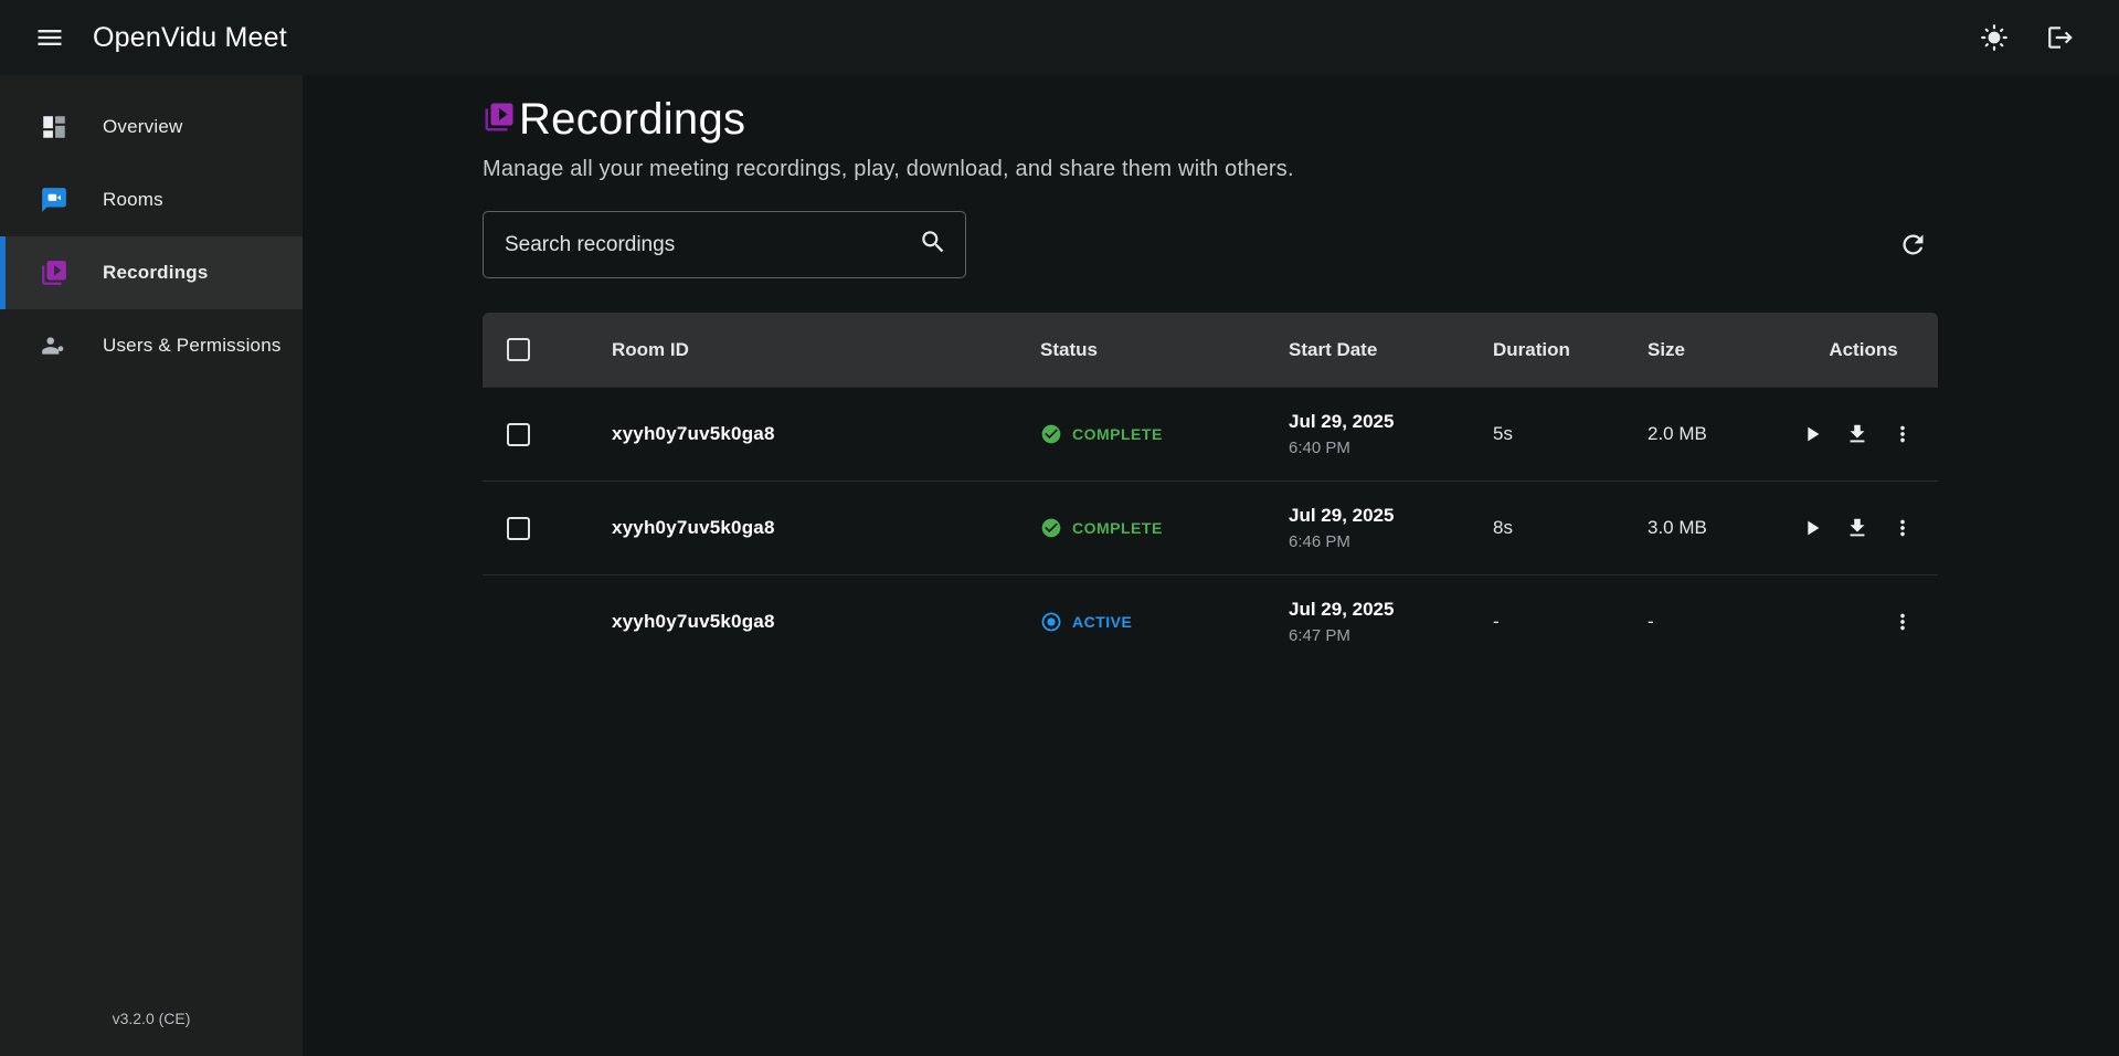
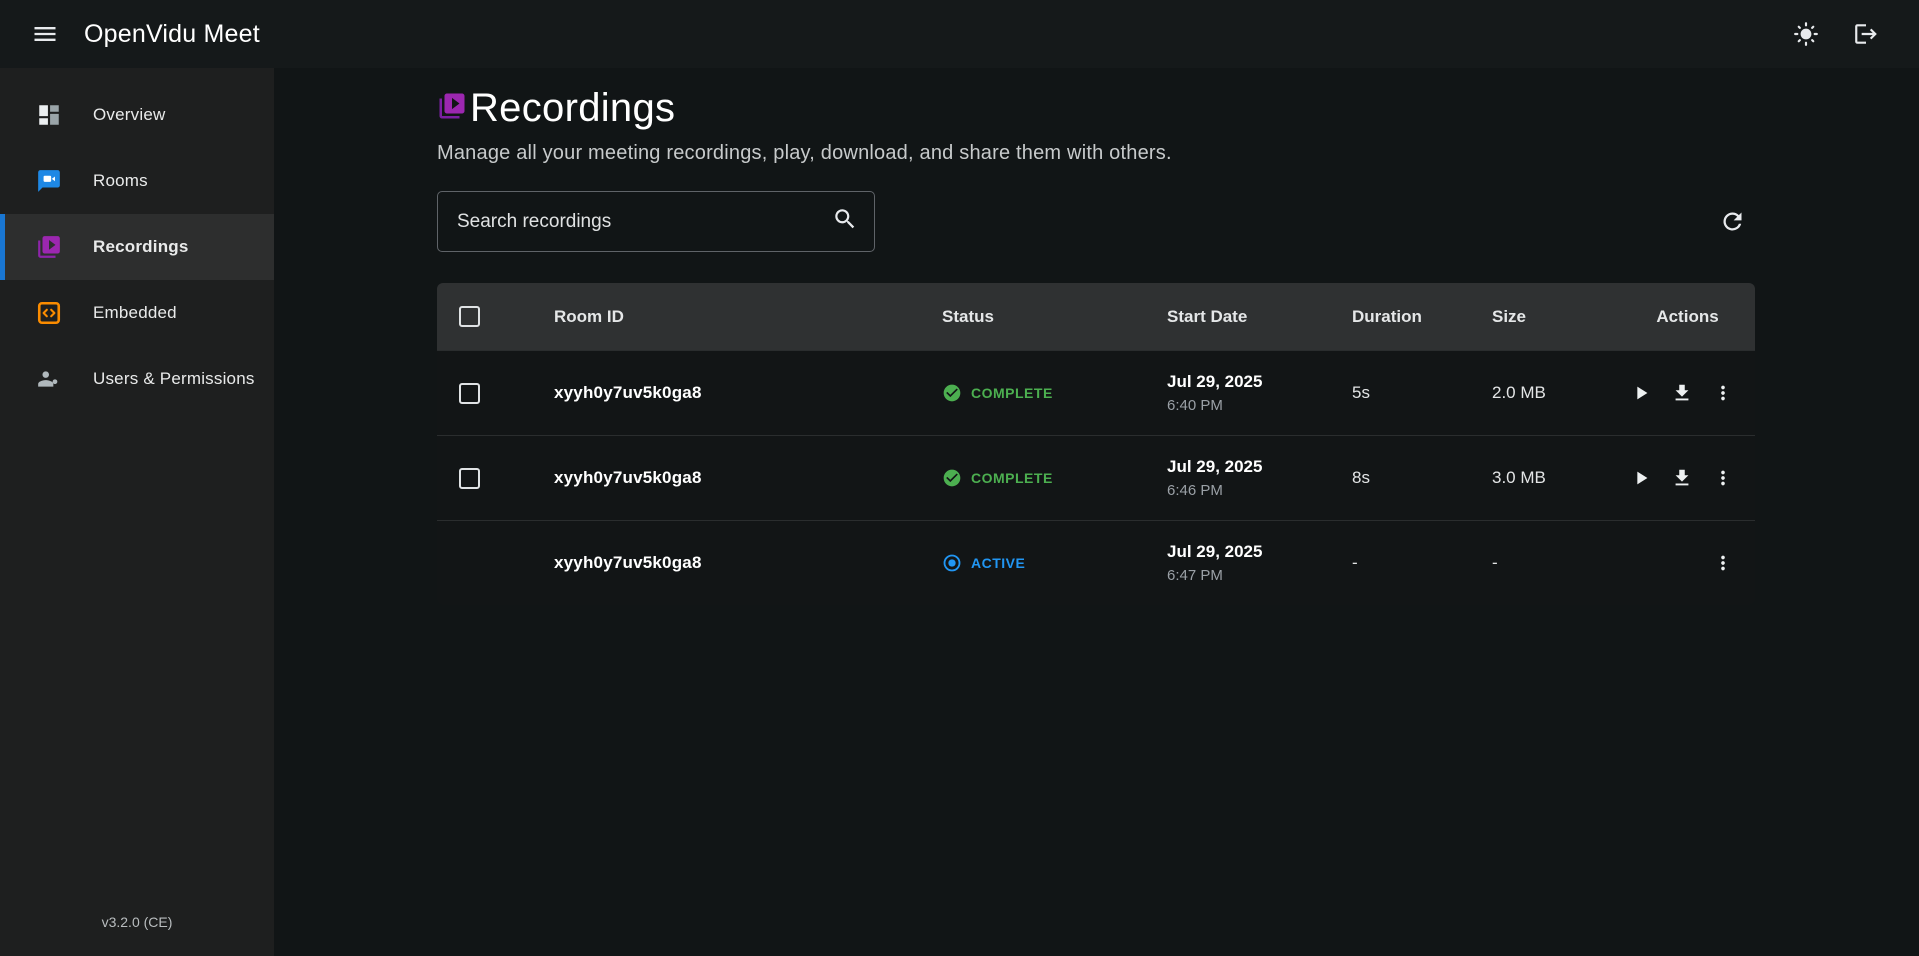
  OpenVidu Meet
  Overview
  Rooms
  Recordings
+ Embedded
  Users & Permissions
  v3.2.0 (CE)
  Recordings
  Manage all your meeting recordings, play, download, and share them with others.
  Search recordings
  Room ID
  Status
  Start Date
  Duration
  Size
  Actions
  xyyh0y7uv5k0ga8
  COMPLETE
  Jul 29, 2025
  6:40 PM
  5s
  2.0 MB
  xyyh0y7uv5k0ga8
  COMPLETE
  Jul 29, 2025
  6:46 PM
  8s
  3.0 MB
  xyyh0y7uv5k0ga8
  ACTIVE
  Jul 29, 2025
  6:47 PM
  -
  -
